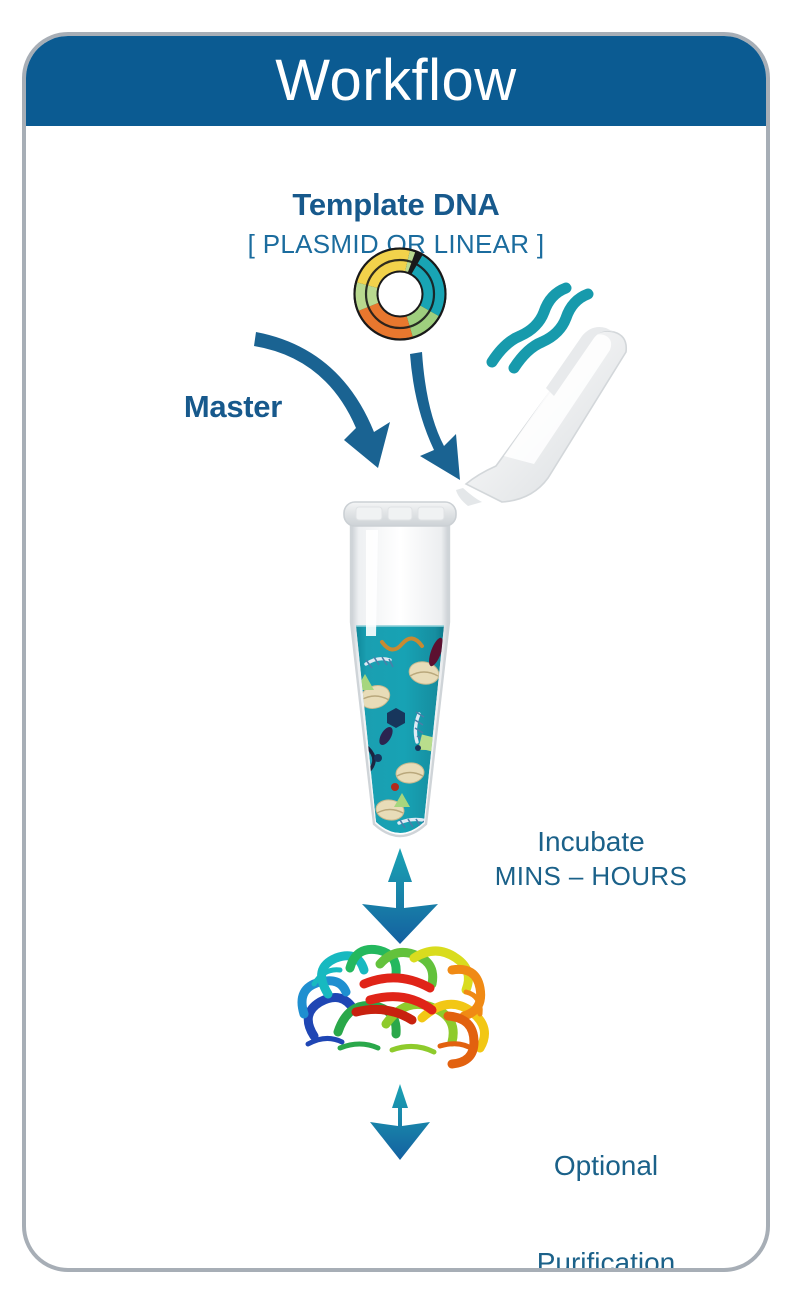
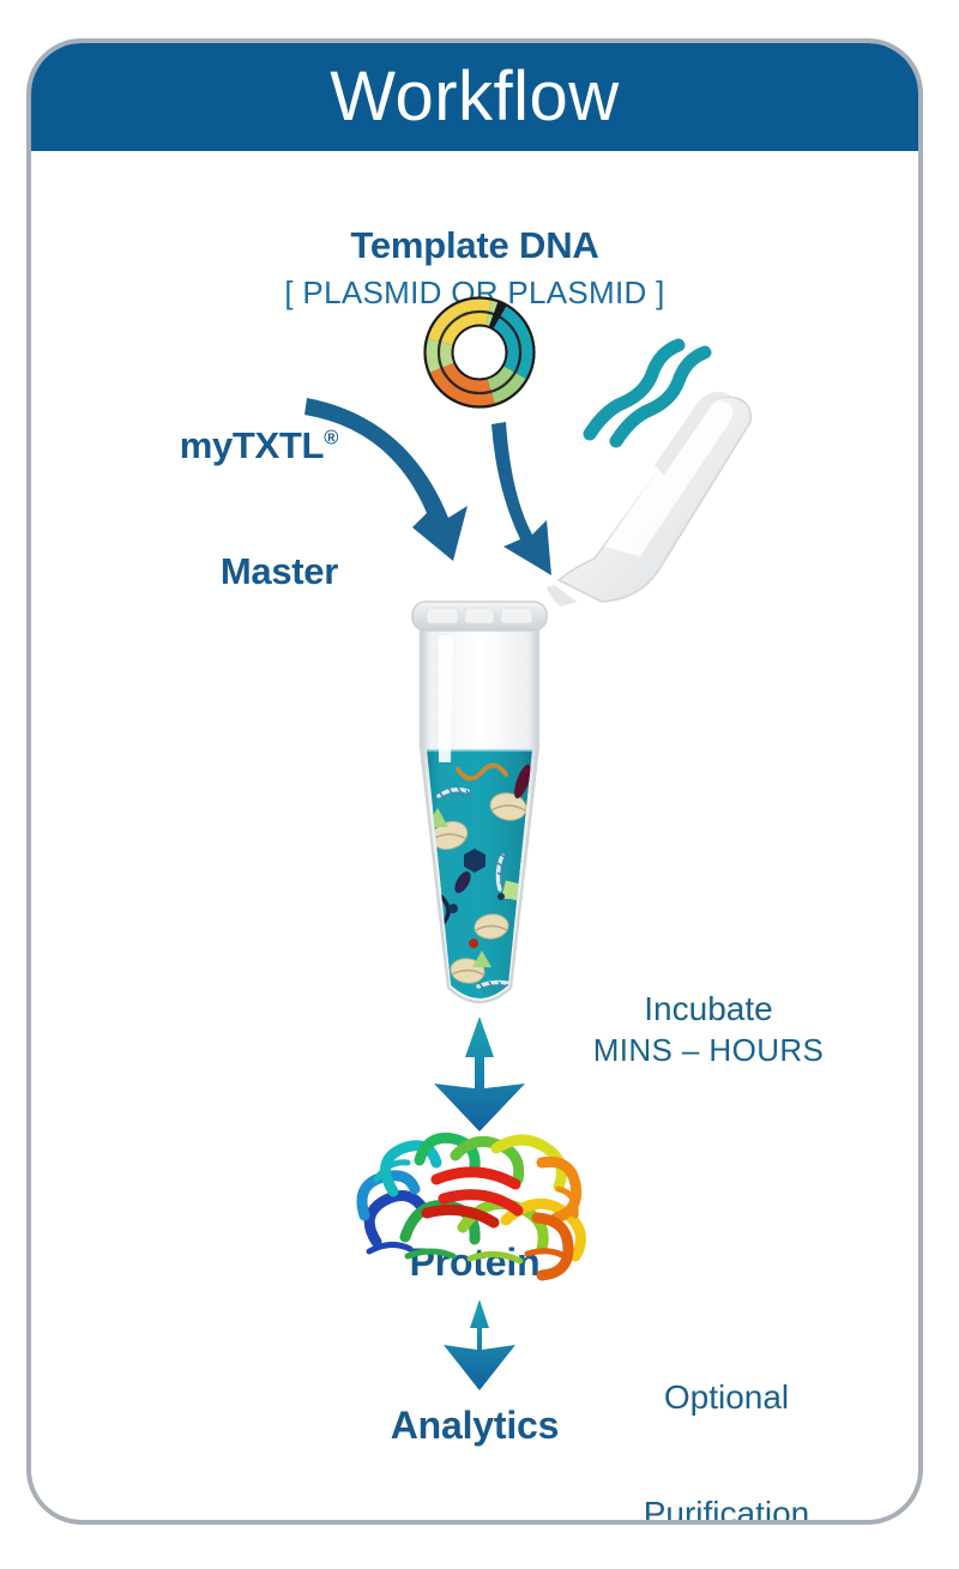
  Workflow
  Template DNA
- [ PLASMID OR LINEAR ]
+ [ PLASMID OR PLASMID ]
+ myTXTL®
  Master
  Incubate
  MINS – HOURS
+ Protein
  Optional
  Purification
+ Analytics
